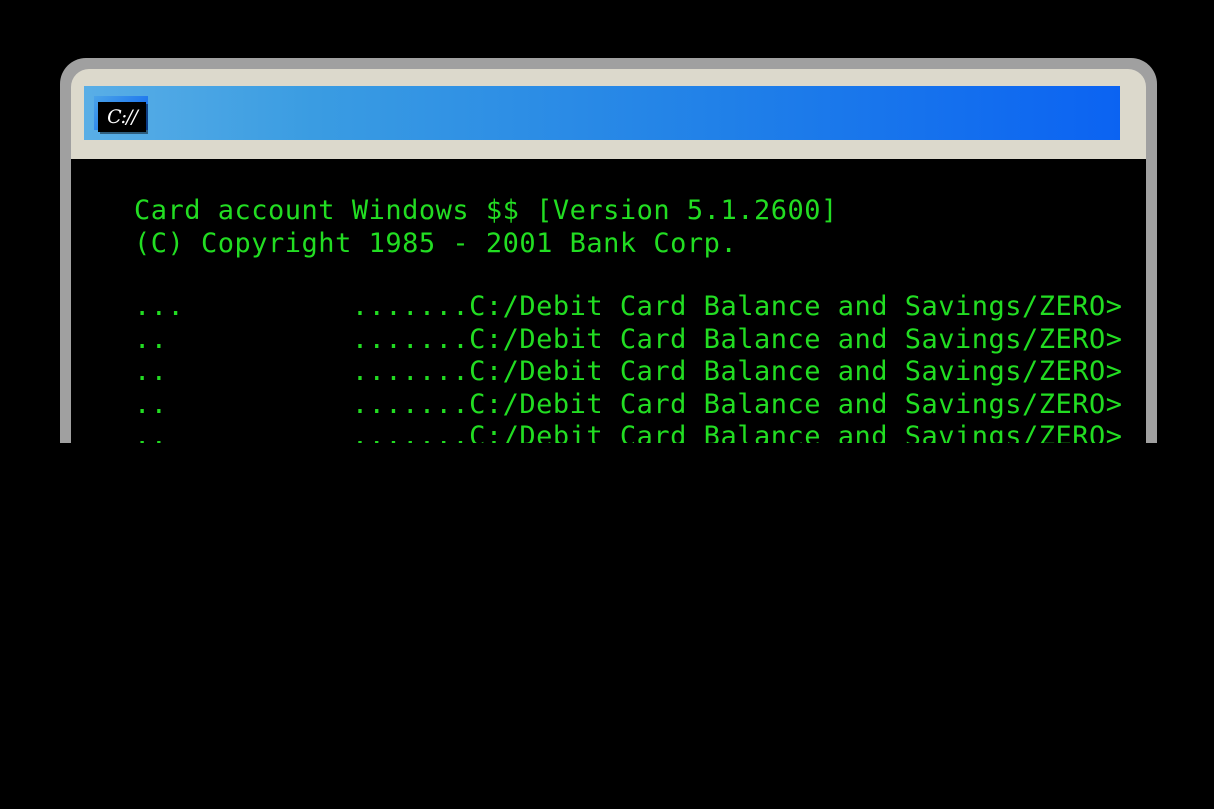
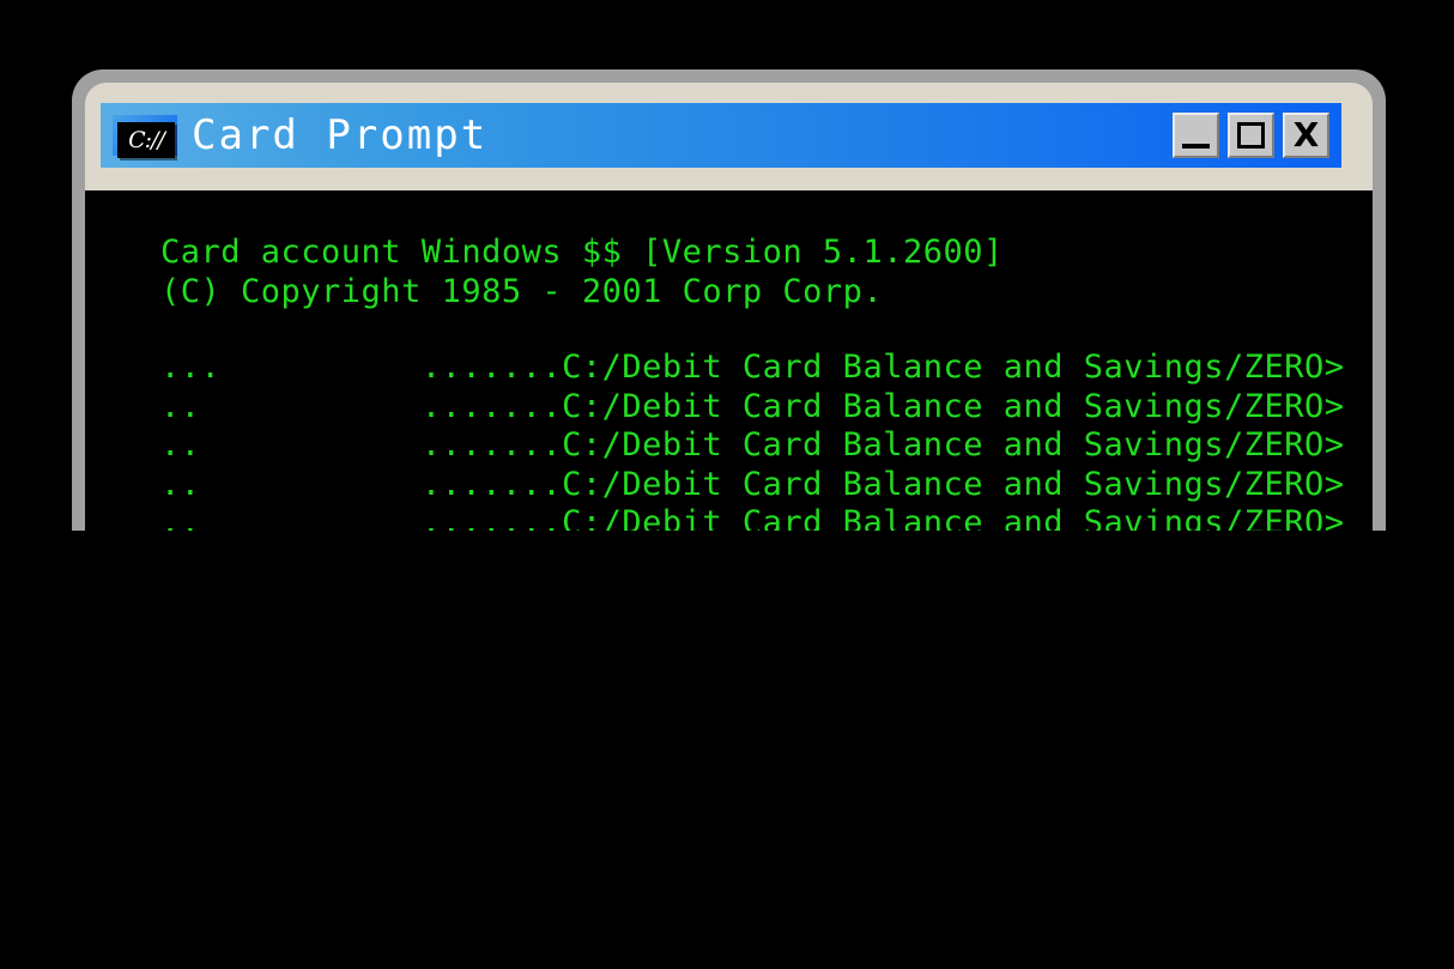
  C://
+ Card Prompt
+ X
  Card account Windows $$ [Version 5.1.2600]
- (C) Copyright 1985 - 2001 Bank Corp.
+ (C) Copyright 1985 - 2001 Corp Corp.
  ... .......C:/Debit Card Balance and Savings/ZERO>
  .. .......C:/Debit Card Balance and Savings/ZERO>
  .. .......C:/Debit Card Balance and Savings/ZERO>
  .. .......C:/Debit Card Balance and Savings/ZERO>
  .. .......C:/Debit Card Balance and Savings/ZERO>
